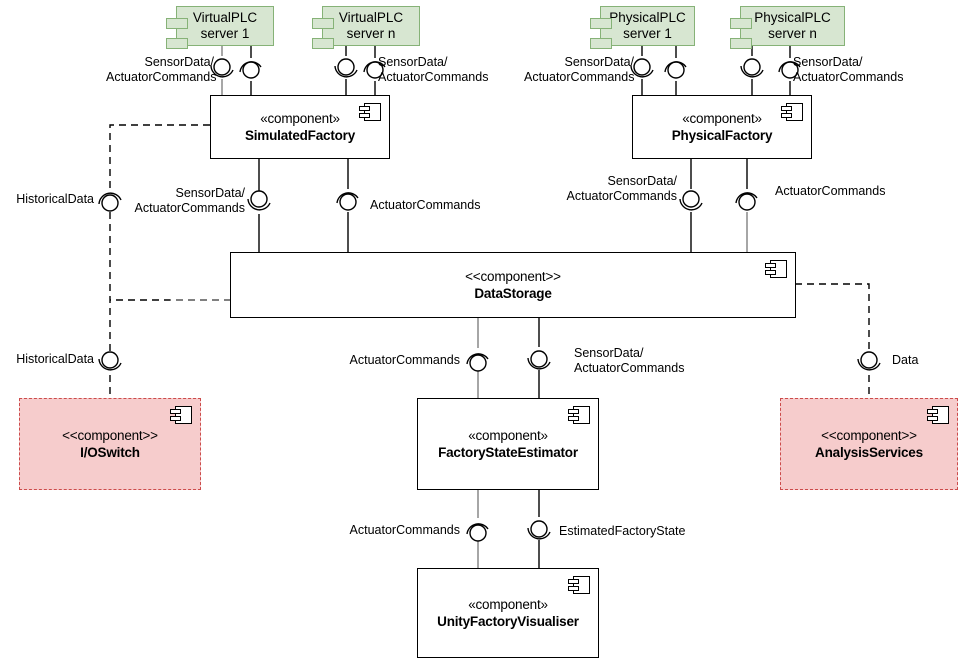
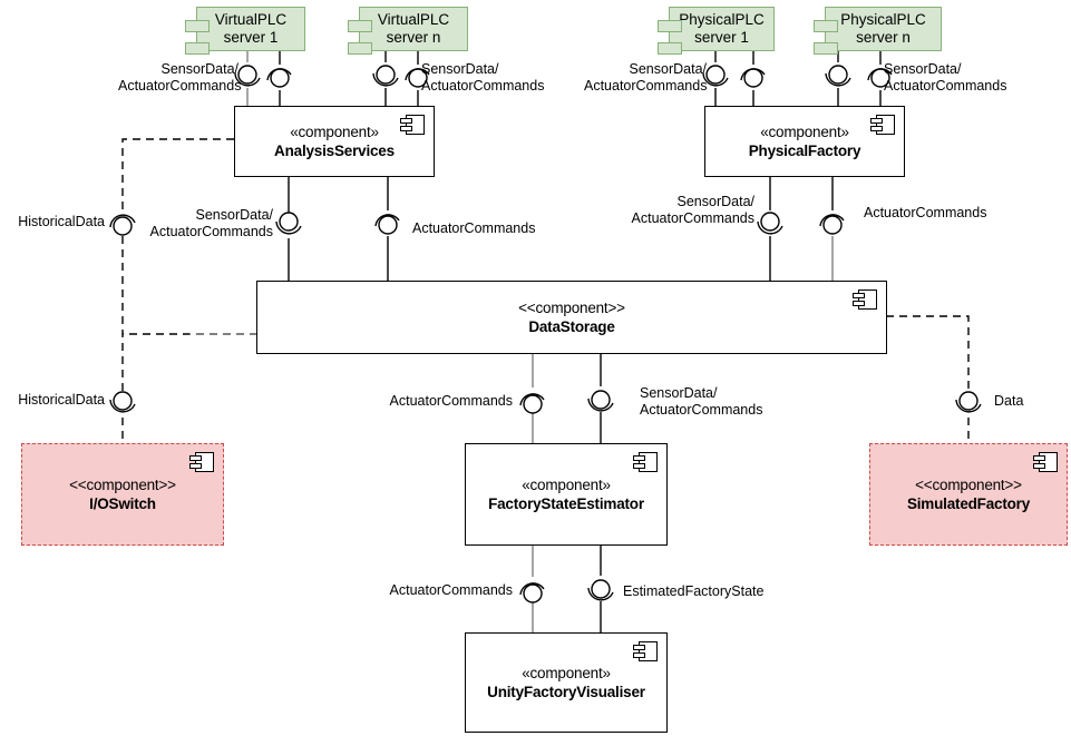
  VirtualPLC
  server 1
  VirtualPLC
  server n
  PhysicalPLC
  server 1
  PhysicalPLC
  server n
  «component»
- SimulatedFactory
+ AnalysisServices
  «component»
  PhysicalFactory
  <<component>>
  DataStorage
  <<component>>
  I/OSwitch
  <<component>>
- AnalysisServices
+ SimulatedFactory
  «component»
  FactoryStateEstimator
  «component»
  UnityFactoryVisualiser
  SensorData/
  ActuatorCommands
  SensorData/
  ActuatorCommands
  SensorData/
  ActuatorCommands
  SensorData/
  ActuatorCommands
  HistoricalData
  SensorData/
  ActuatorCommands
  ActuatorCommands
  SensorData/
  ActuatorCommands
  ActuatorCommands
  HistoricalData
  ActuatorCommands
  SensorData/
  ActuatorCommands
  Data
  ActuatorCommands
  EstimatedFactoryState
